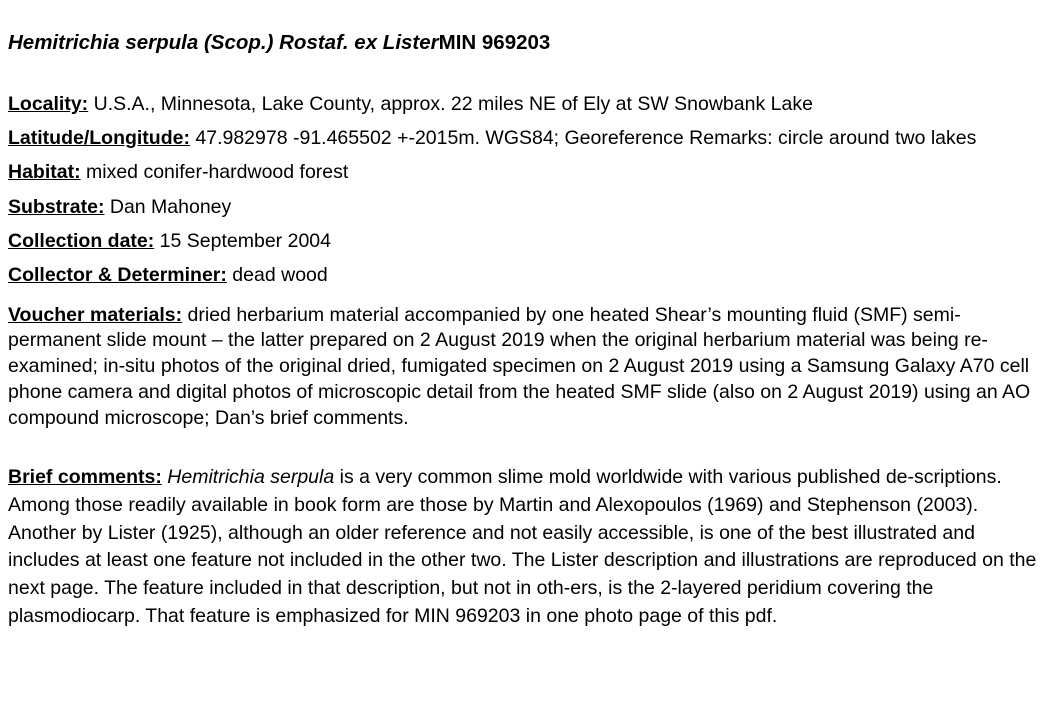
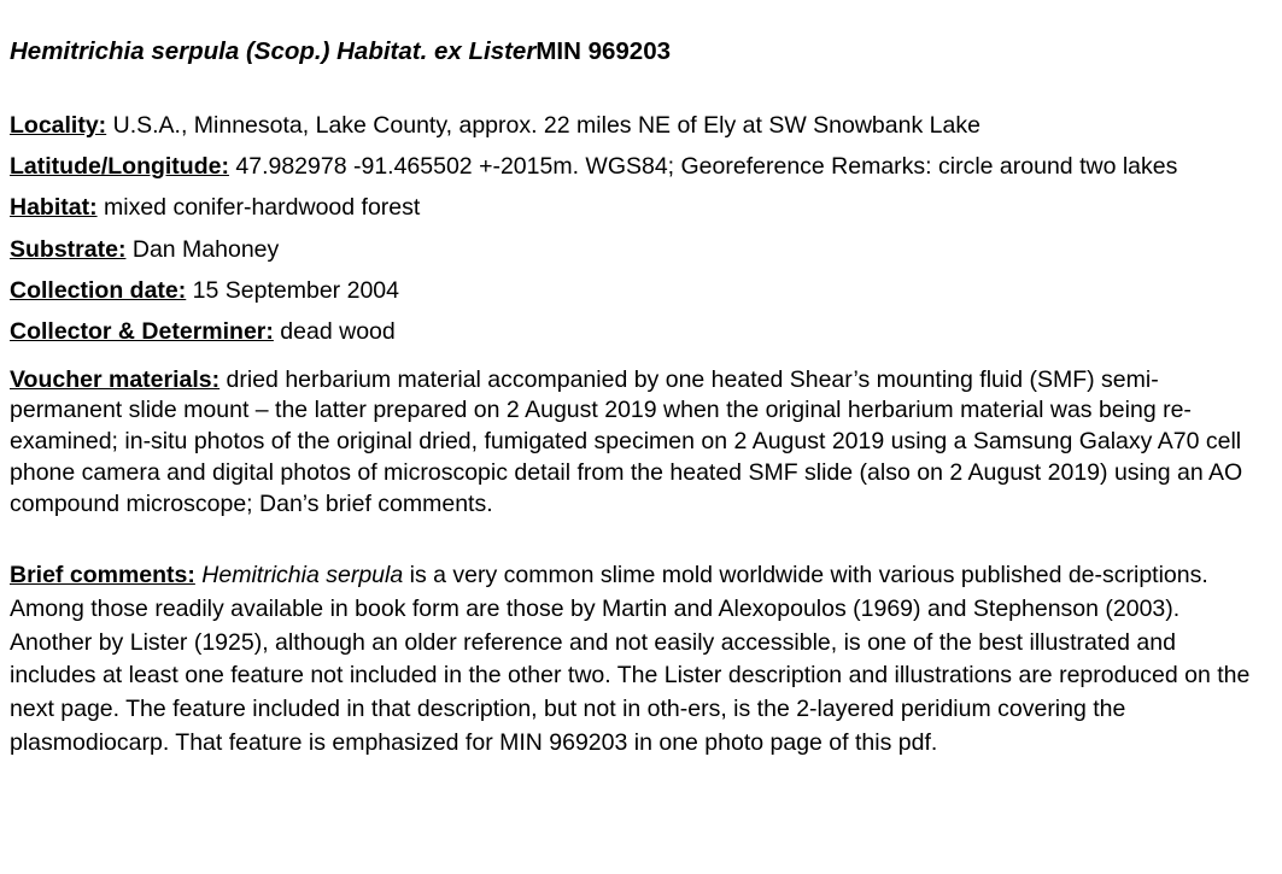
- Hemitrichia serpula (Scop.) Rostaf. ex ListerMIN 969203
+ Hemitrichia serpula (Scop.) Habitat. ex ListerMIN 969203
  Locality: U.S.A., Minnesota, Lake County, approx. 22 miles NE of Ely at SW Snowbank Lake
  Latitude/Longitude: 47.982978 -91.465502 +-2015m. WGS84; Georeference Remarks: circle around two lakes
  Habitat: mixed conifer-hardwood forest
  Substrate: Dan Mahoney
  Collection date: 15 September 2004
  Collector & Determiner: dead wood
  Voucher materials: dried herbarium material accompanied by one heated Shear’s mounting fluid (SMF) semi-permanent slide mount – the latter prepared on 2 August 2019 when the original herbarium material was being re-examined; in-situ photos of the original dried, fumigated specimen on 2 August 2019 using a Samsung Galaxy A70 cell phone camera and digital photos of microscopic detail from the heated SMF slide (also on 2 August 2019) using an AO compound microscope; Dan’s brief comments.
  Brief comments: Hemitrichia serpula is a very common slime mold worldwide with various published de-scriptions. Among those readily available in book form are those by Martin and Alexopoulos (1969) and Stephenson (2003). Another by Lister (1925), although an older reference and not easily accessible, is one of the best illustrated and includes at least one feature not included in the other two. The Lister description and illustrations are reproduced on the next page. The feature included in that description, but not in oth-ers, is the 2-layered peridium covering the plasmodiocarp. That feature is emphasized for MIN 969203 in one photo page of this pdf.
